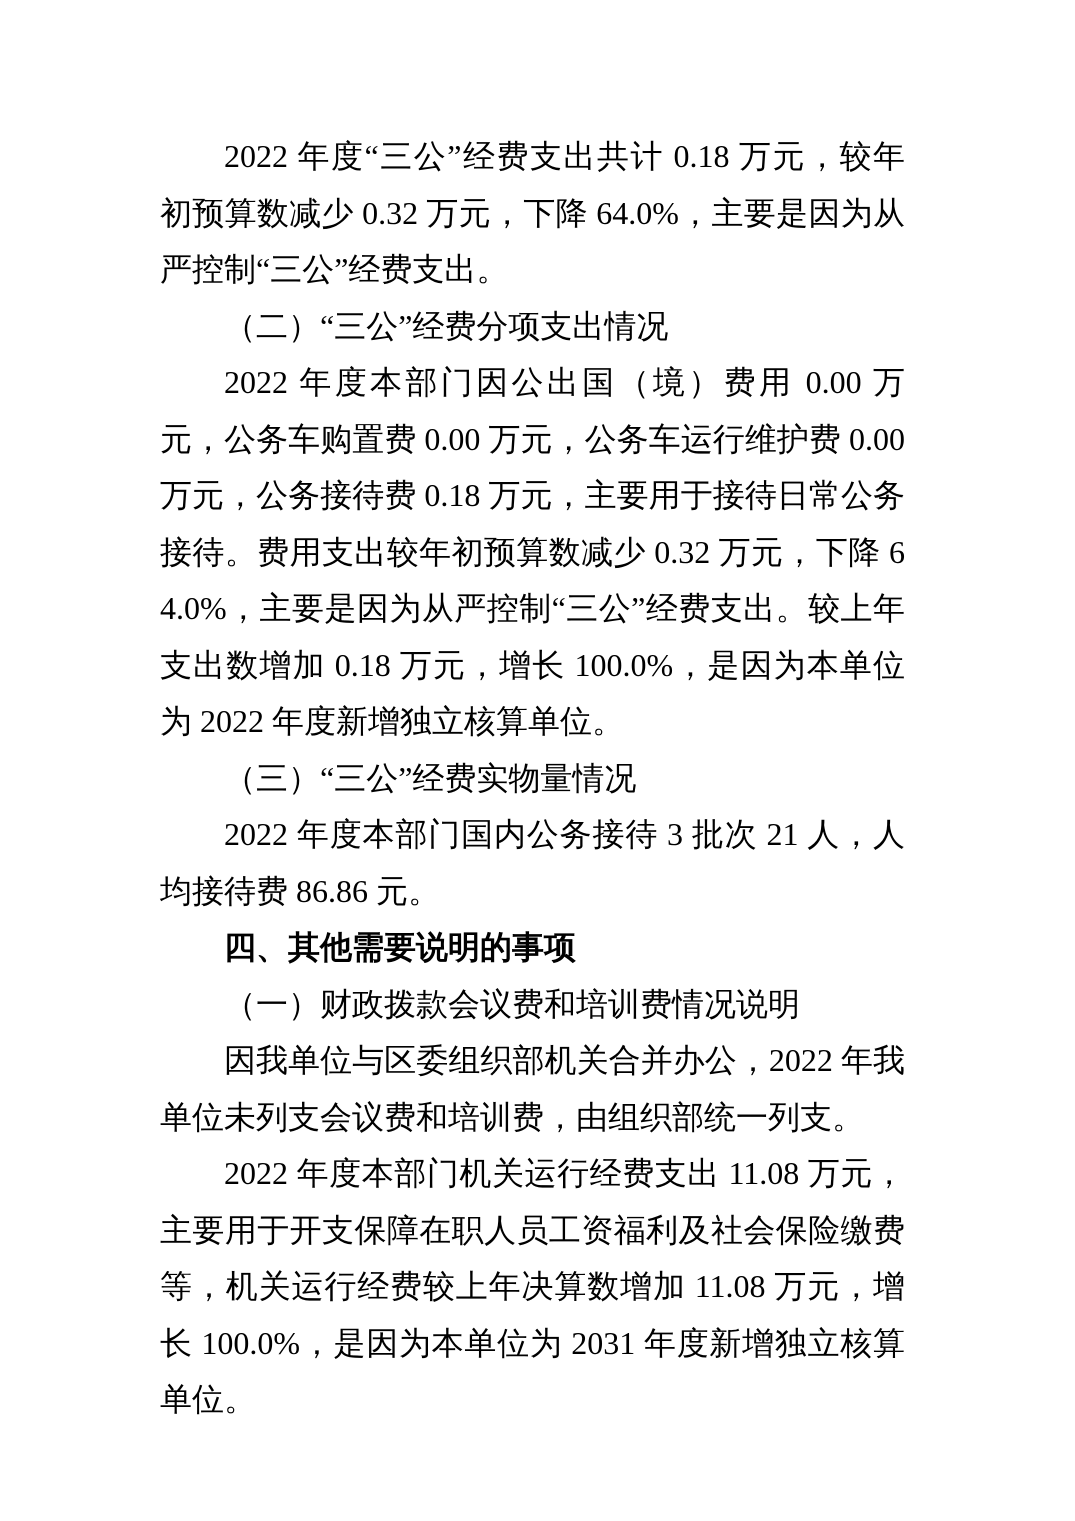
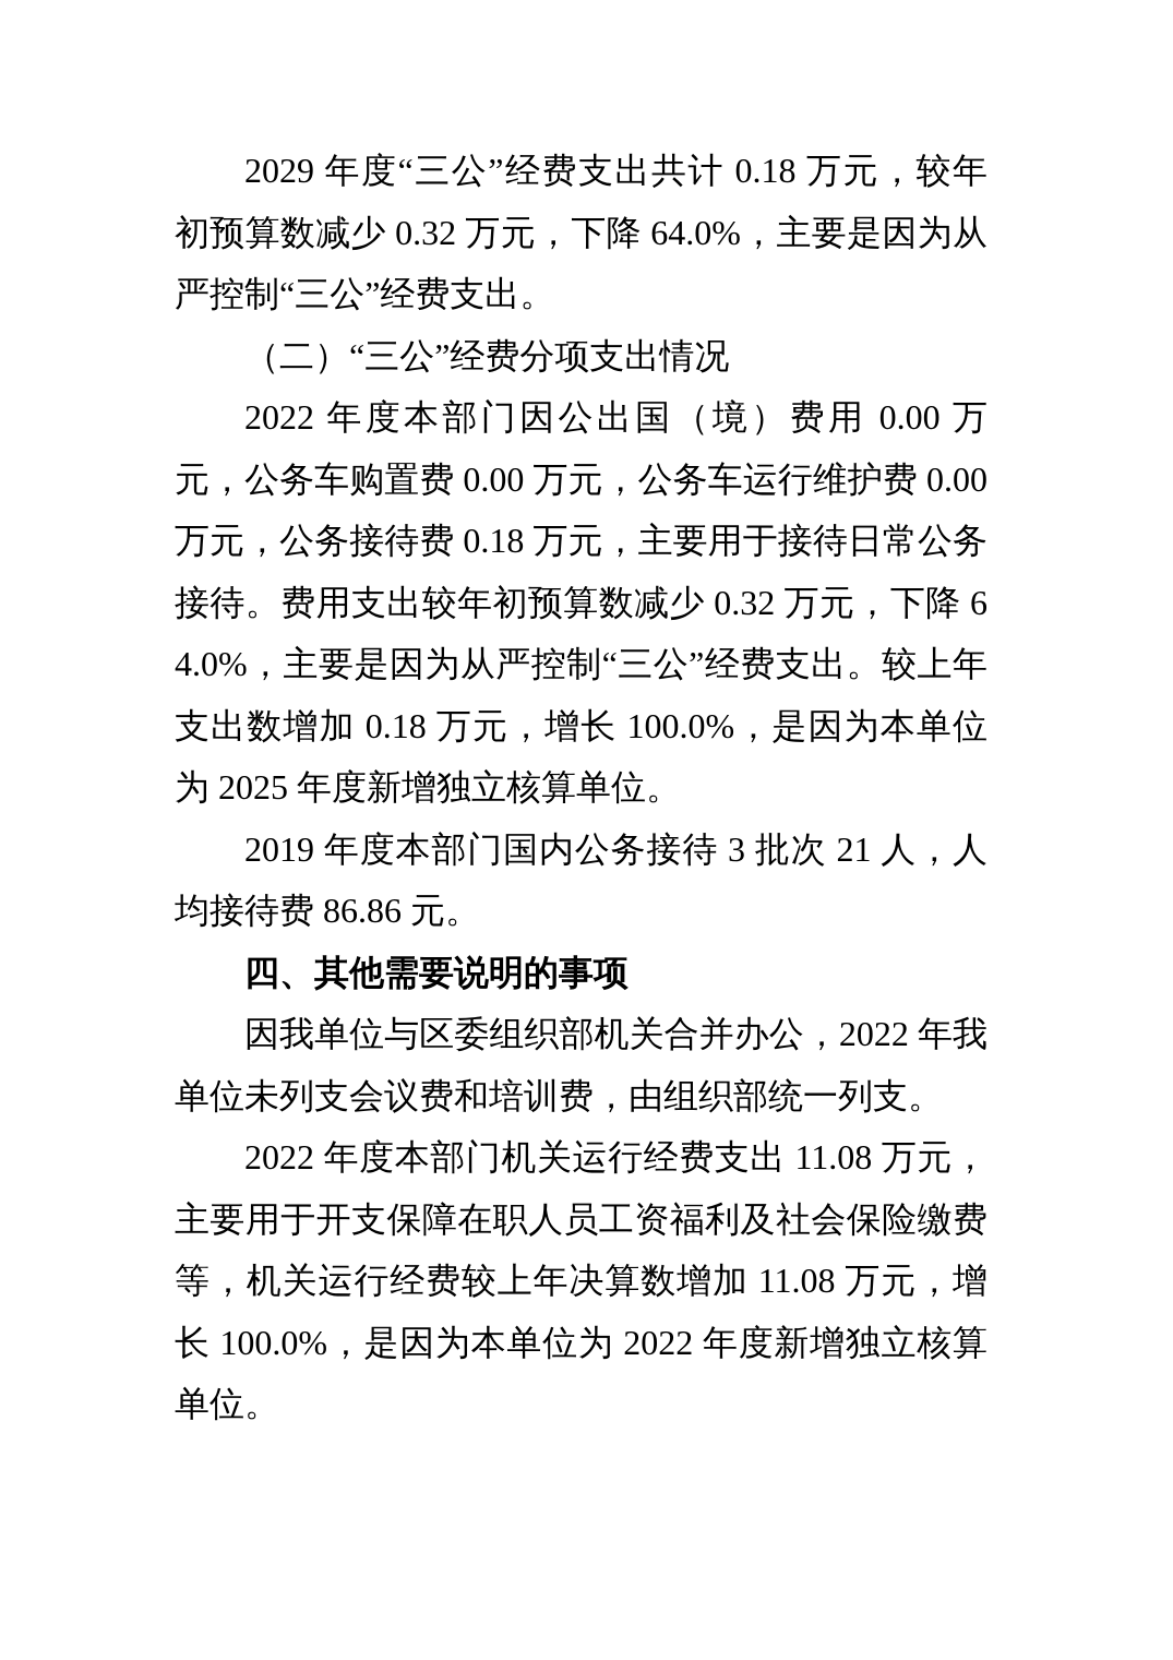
- 2022 年度“三公”经费支出共计 0.18 万元，较年初预算数减少 0.32 万元，下降 64.0%，主要是因为从严控制“三公”经费支出。
+ 2029 年度“三公”经费支出共计 0.18 万元，较年初预算数减少 0.32 万元，下降 64.0%，主要是因为从严控制“三公”经费支出。
  （二）“三公”经费分项支出情况
- 2022 年度本部门因公出国（境）费用 0.00 万元，公务车购置费 0.00 万元，公务车运行维护费 0.00 万元，公务接待费 0.18 万元，主要用于接待日常公务接待。费用支出较年初预算数减少 0.32 万元，下降 64.0%，主要是因为从严控制“三公”经费支出。较上年支出数增加 0.18 万元，增长 100.0%，是因为本单位为 2022 年度新增独立核算单位。
+ 2022 年度本部门因公出国（境）费用 0.00 万元，公务车购置费 0.00 万元，公务车运行维护费 0.00 万元，公务接待费 0.18 万元，主要用于接待日常公务接待。费用支出较年初预算数减少 0.32 万元，下降 64.0%，主要是因为从严控制“三公”经费支出。较上年支出数增加 0.18 万元，增长 100.0%，是因为本单位为 2025 年度新增独立核算单位。
- （三）“三公”经费实物量情况
- 2022 年度本部门国内公务接待 3 批次 21 人，人均接待费 86.86 元。
+ 2019 年度本部门国内公务接待 3 批次 21 人，人均接待费 86.86 元。
  四、其他需要说明的事项
- （一）财政拨款会议费和培训费情况说明
  因我单位与区委组织部机关合并办公，2022 年我单位未列支会议费和培训费，由组织部统一列支。
- 2022 年度本部门机关运行经费支出 11.08 万元，主要用于开支保障在职人员工资福利及社会保险缴费等，机关运行经费较上年决算数增加 11.08 万元，增长 100.0%，是因为本单位为 2031 年度新增独立核算单位。
+ 2022 年度本部门机关运行经费支出 11.08 万元，主要用于开支保障在职人员工资福利及社会保险缴费等，机关运行经费较上年决算数增加 11.08 万元，增长 100.0%，是因为本单位为 2022 年度新增独立核算单位。
